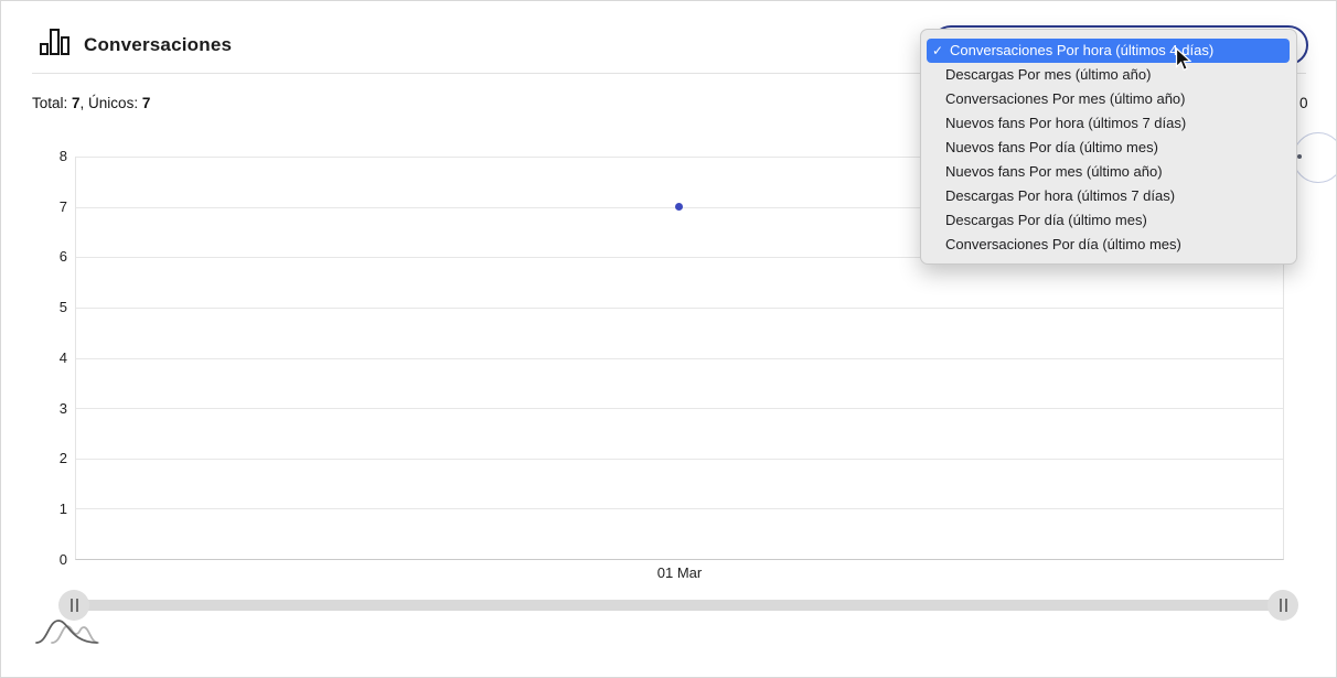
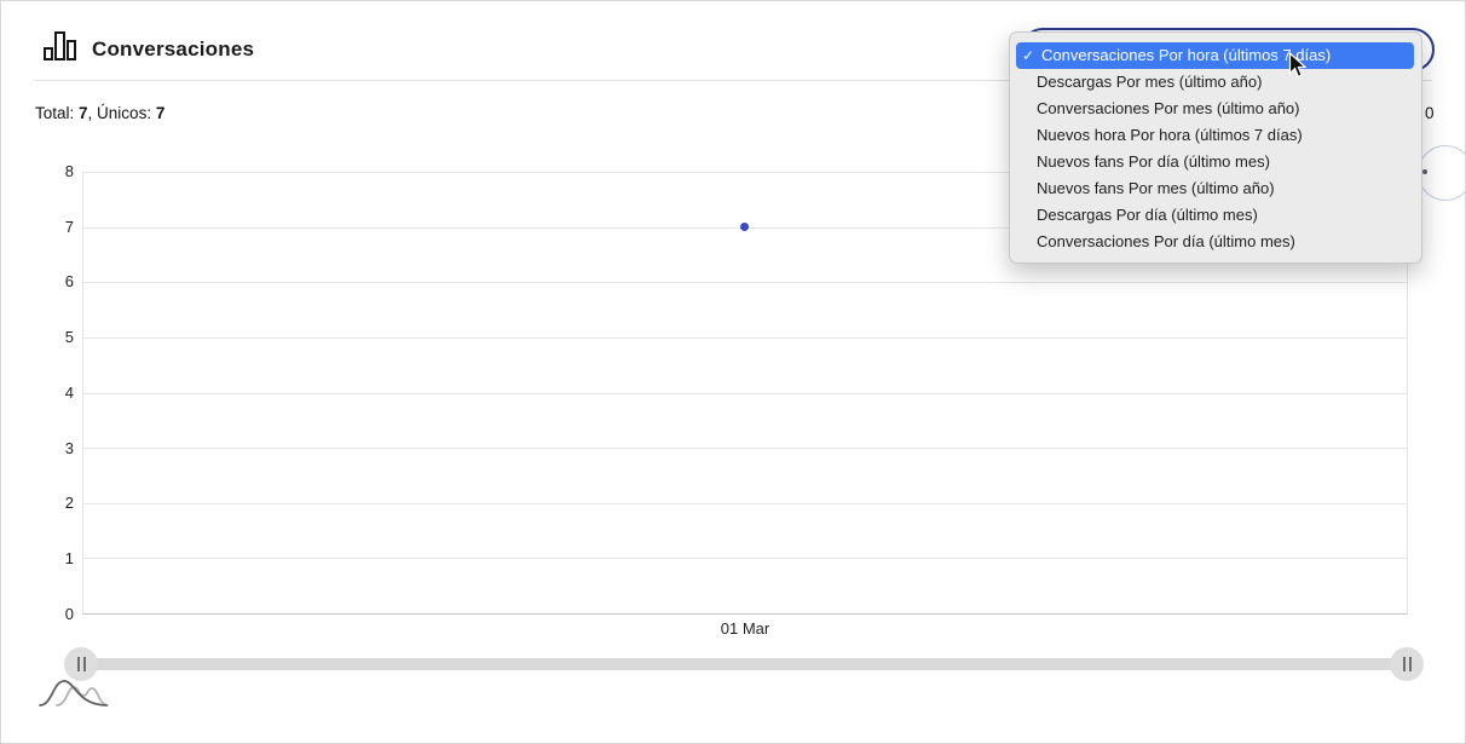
  Conversaciones
  Total: 7, Únicos: 7
  0
  8
  7
  6
  5
  4
  3
  2
  1
  0
  01 Mar
  ✓
- Conversaciones Por hora (últimos 4 días)
+ Conversaciones Por hora (últimos 7 días)
  Descargas Por mes (último año)
  Conversaciones Por mes (último año)
- Nuevos fans Por hora (últimos 7 días)
+ Nuevos hora Por hora (últimos 7 días)
  Nuevos fans Por día (último mes)
  Nuevos fans Por mes (último año)
- Descargas Por hora (últimos 7 días)
  Descargas Por día (último mes)
  Conversaciones Por día (último mes)
